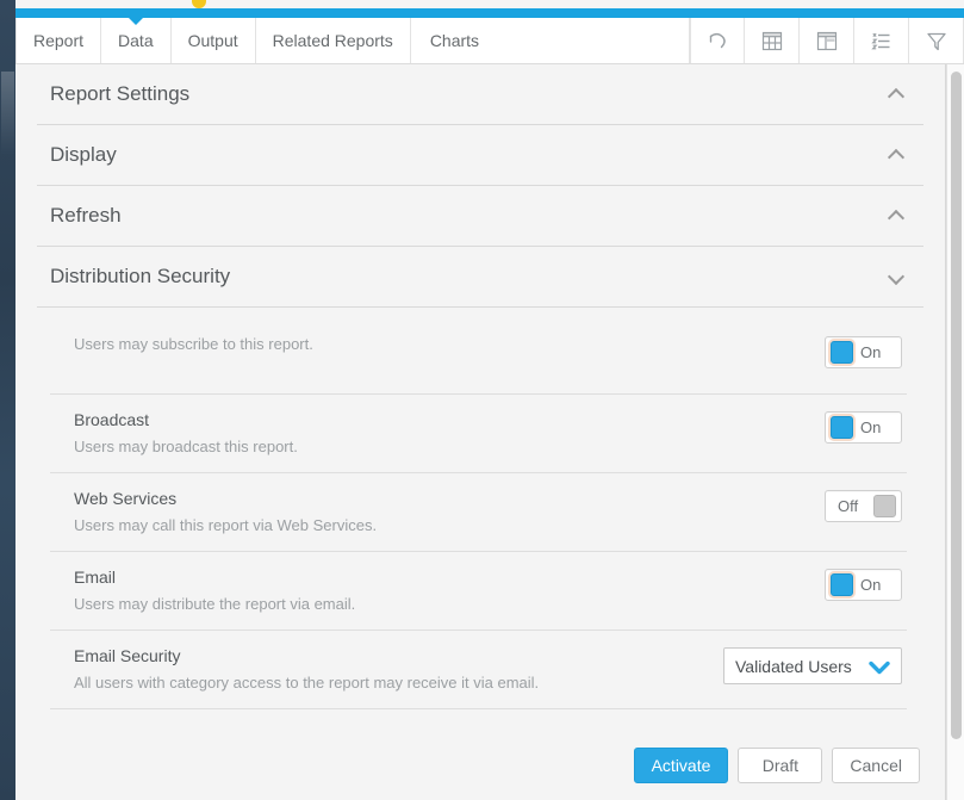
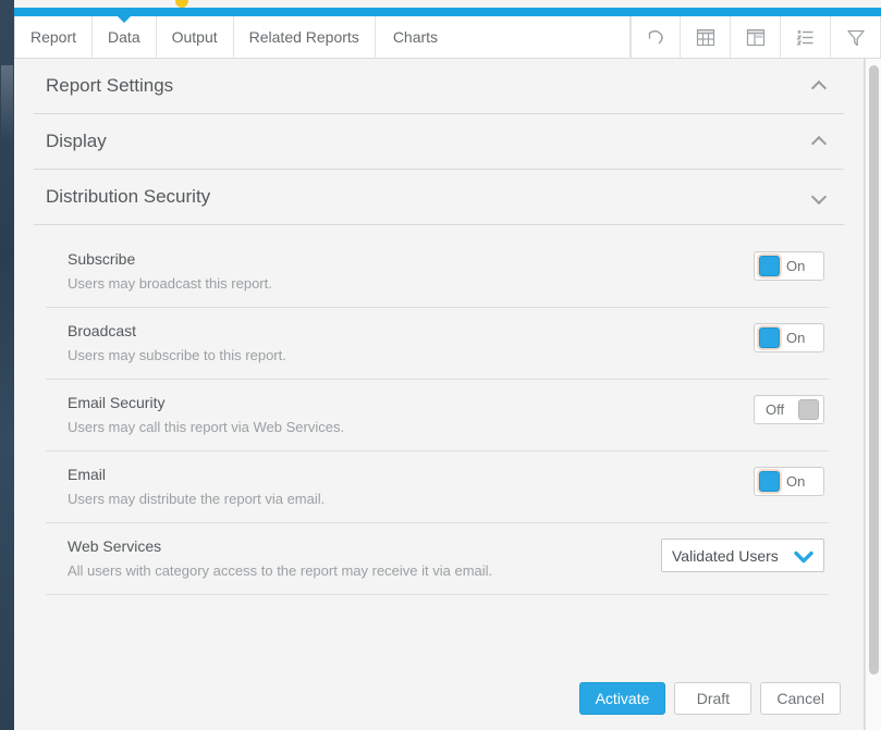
  Report
  Data
  Output
  Related Reports
  Charts
  Report Settings
  Display
- Refresh
  Distribution Security
+ Subscribe
- Users may subscribe to this report.
+ Users may broadcast this report.
  On
  Broadcast
- Users may broadcast this report.
+ Users may subscribe to this report.
  On
- Web Services
+ Email Security
  Users may call this report via Web Services.
  Off
  Email
  Users may distribute the report via email.
  On
- Email Security
+ Web Services
  All users with category access to the report may receive it via email.
  Validated Users
  Activate
  Draft
  Cancel
